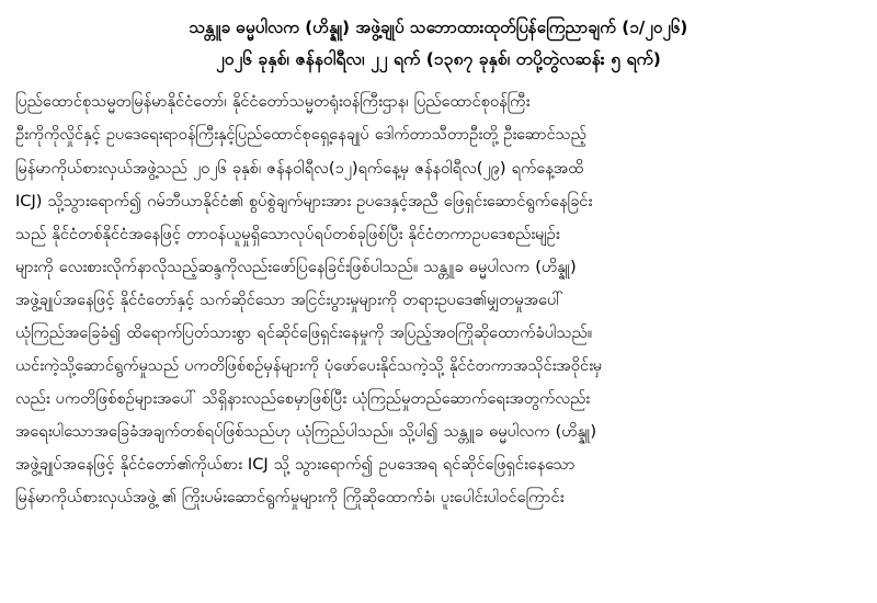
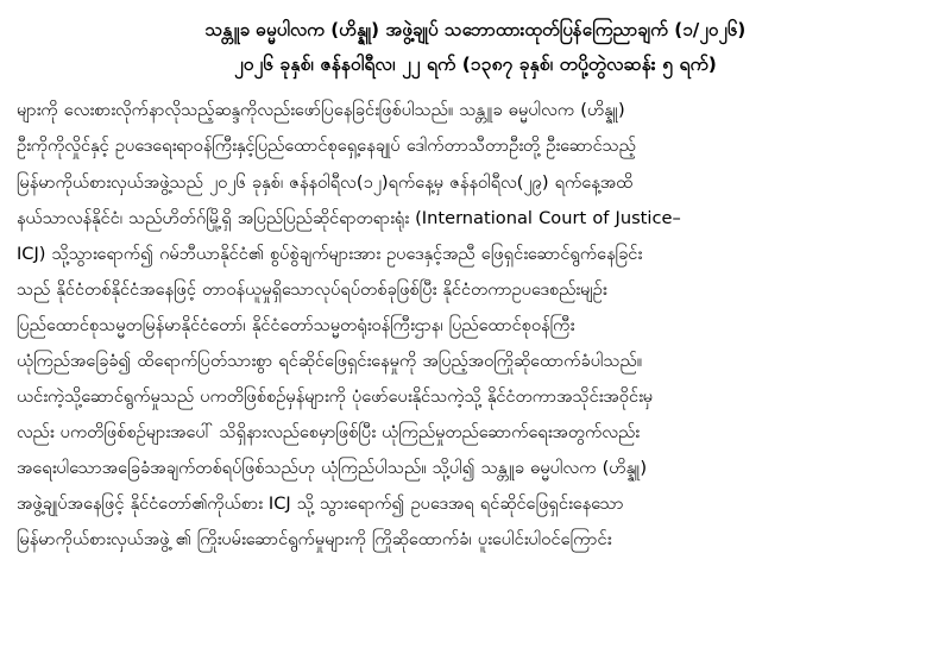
  သန္တူခ ဓမ္မပါလက (ဟိန္နူ) အဖွဲ့ချုပ် သဘောထားထုတ်ပြန်ကြေညာချက် (၁/၂၀၂၆)
  ၂၀၂၆ ခုနှစ်၊ ဇန်နဝါရီလ၊ ၂၂ ရက် (၁၃၈၇ ခုနှစ်၊ တပို့တွဲလဆန်း ၅ ရက်)
- ပြည်ထောင်စုသမ္မတမြန်မာနိုင်ငံတော်၊ နိုင်ငံတော်သမ္မတရုံးဝန်ကြီးဌာန၊ ပြည်ထောင်စုဝန်ကြီး
+ များကို လေးစားလိုက်နာလိုသည့်ဆန္ဒကိုလည်းဖော်ပြနေခြင်းဖြစ်ပါသည်။ သန္တူခ ဓမ္မပါလက (ဟိန္နူ)
  ဦးကိုကိုလှိုင်နှင့် ဥပဒေရေးရာဝန်ကြီးနှင့်ပြည်ထောင်စုရှေ့နေချုပ် ဒေါက်တာသီတာဦးတို့ ဦးဆောင်သည့်
  မြန်မာကိုယ်စားလှယ်အဖွဲ့သည် ၂၀၂၆ ခုနှစ်၊ ဇန်နဝါရီလ(၁၂)ရက်နေ့မှ ဇန်နဝါရီလ(၂၉) ရက်နေ့အထိ
+ နယ်သာလန်နိုင်ငံ၊ သည်ဟိတ်ဂ်မြို့ရှိ အပြည်ပြည်ဆိုင်ရာတရားရုံး (International Court of Justice–
  ICJ) သို့သွားရောက်၍ ဂမ်ဘီယာနိုင်ငံ၏ စွပ်စွဲချက်များအား ဥပဒေနှင့်အညီ ဖြေရှင်းဆောင်ရွက်နေခြင်း
  သည် နိုင်ငံတစ်နိုင်ငံအနေဖြင့် တာဝန်ယူမှုရှိသောလုပ်ရပ်တစ်ခုဖြစ်ပြီး နိုင်ငံတကာဥပဒေစည်းမျဉ်း
- များကို လေးစားလိုက်နာလိုသည့်ဆန္ဒကိုလည်းဖော်ပြနေခြင်းဖြစ်ပါသည်။ သန္တူခ ဓမ္မပါလက (ဟိန္နူ)
+ ပြည်ထောင်စုသမ္မတမြန်မာနိုင်ငံတော်၊ နိုင်ငံတော်သမ္မတရုံးဝန်ကြီးဌာန၊ ပြည်ထောင်စုဝန်ကြီး
- အဖွဲ့ချုပ်အနေဖြင့် နိုင်ငံတော်နှင့် သက်ဆိုင်သော အငြင်းပွားမှုများကို တရားဥပဒေ၏မျှတမှုအပေါ်
  ယုံကြည်အခြေခံ၍ ထိရောက်ပြတ်သားစွာ ရင်ဆိုင်ဖြေရှင်းနေမှုကို အပြည့်အဝကြိုဆိုထောက်ခံပါသည်။
  ယင်းကဲ့သို့ဆောင်ရွက်မှုသည် ပကတိဖြစ်စဉ်မှန်များကို ပုံဖော်ပေးနိုင်သကဲ့သို့ နိုင်ငံတကာအသိုင်းအဝိုင်းမှ
  လည်း ပကတိဖြစ်စဉ်များအပေါ် သိရှိနားလည်စေမှာဖြစ်ပြီး ယုံကြည်မှုတည်ဆောက်ရေးအတွက်လည်း
  အရေးပါသောအခြေခံအချက်တစ်ရပ်ဖြစ်သည်ဟု ယုံကြည်ပါသည်။ သို့ပါ၍ သန္တူခ ဓမ္မပါလက (ဟိန္နူ)
  အဖွဲ့ချုပ်အနေဖြင့် နိုင်ငံတော်၏ကိုယ်စား ICJ သို့ သွားရောက်၍ ဥပဒေအရ ရင်ဆိုင်ဖြေရှင်းနေသော
  မြန်မာကိုယ်စားလှယ်အဖွဲ့ ၏ ကြိုးပမ်းဆောင်ရွက်မှုများကို ကြိုဆိုထောက်ခံ၊ ပူးပေါင်းပါဝင်ကြောင်း
